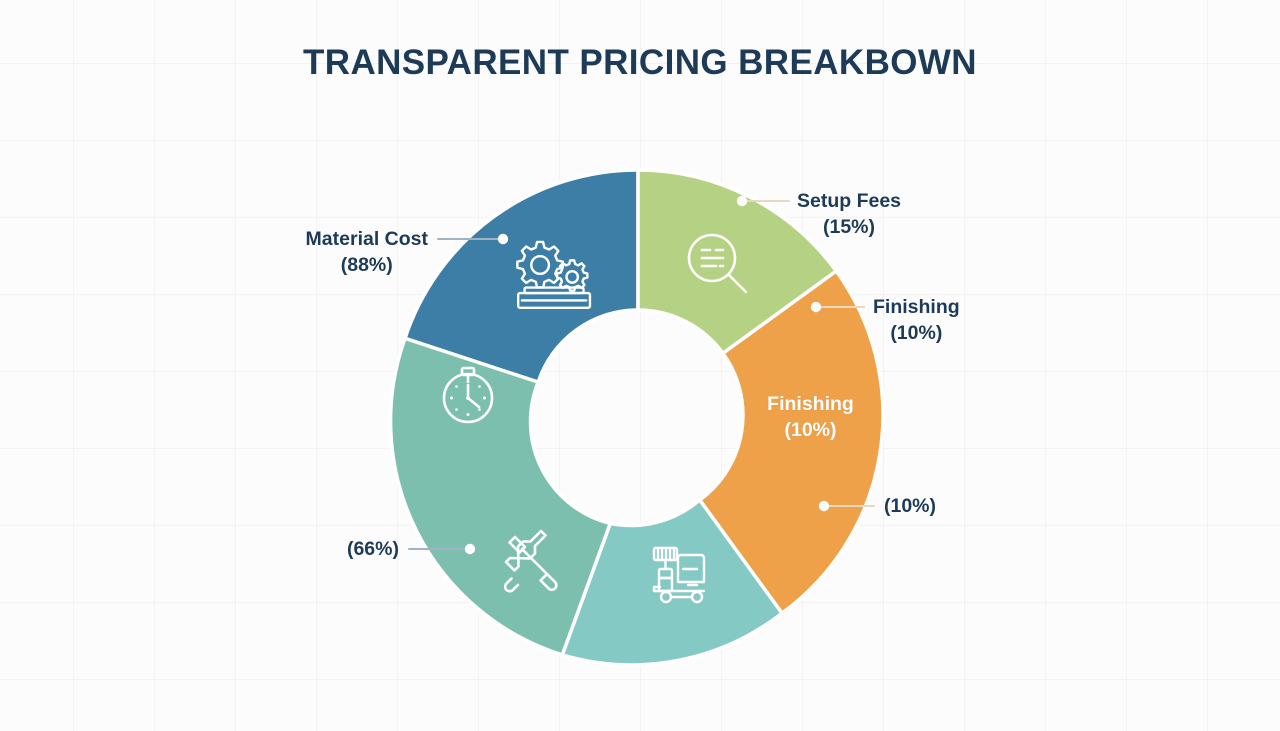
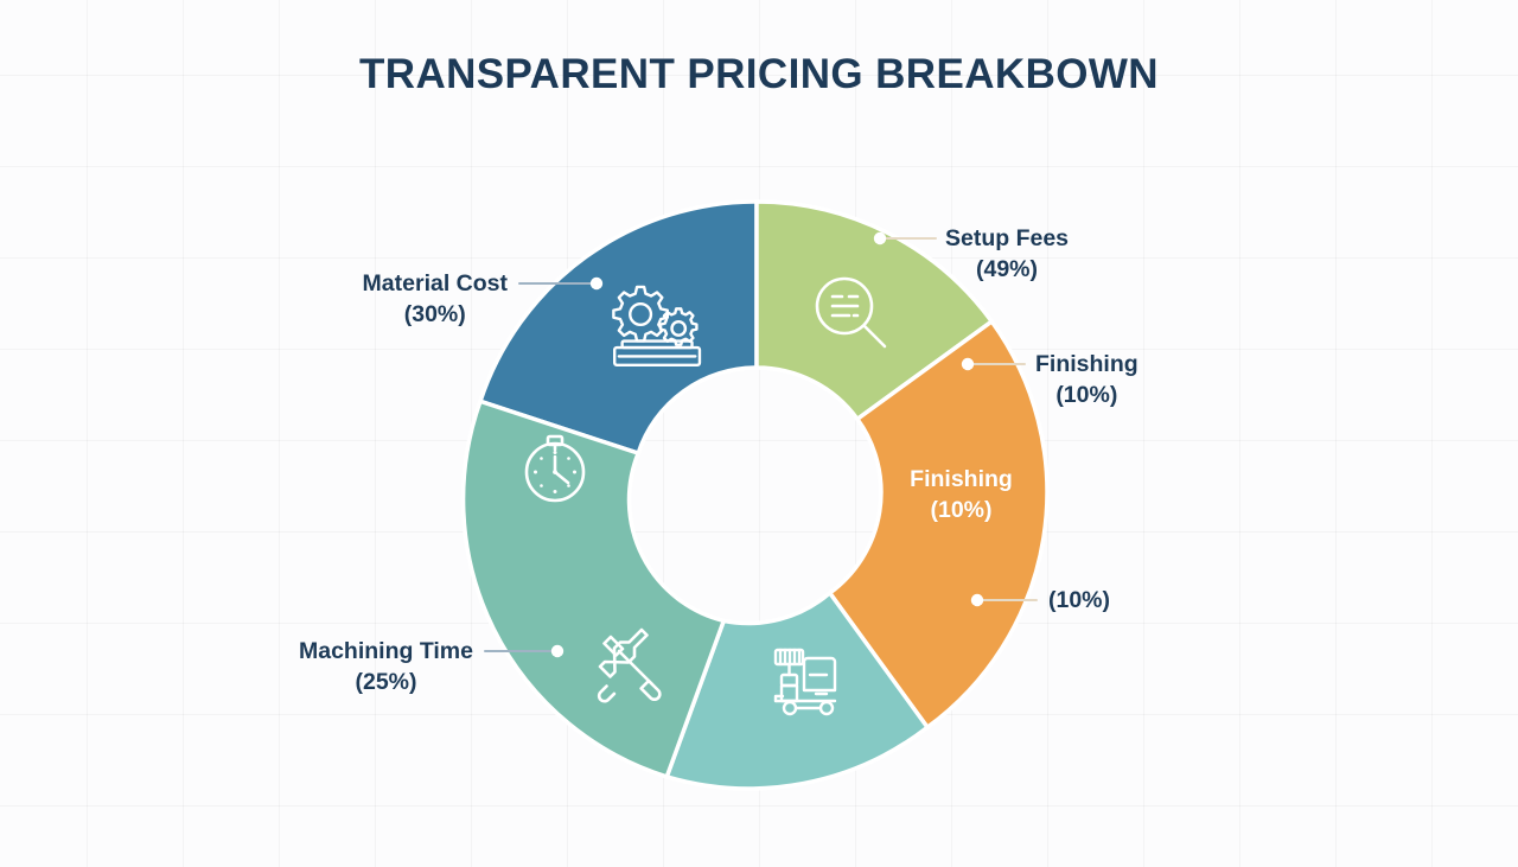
  TRANSPARENT PRICING BREAKBOWN
  Material Cost
- (88%)
+ (30%)
+ Machining Time
- (66%)
+ (25%)
  Setup Fees
- (15%)
+ (49%)
  Finishing
  (10%)
  (10%)
  Finishing
  (10%)
